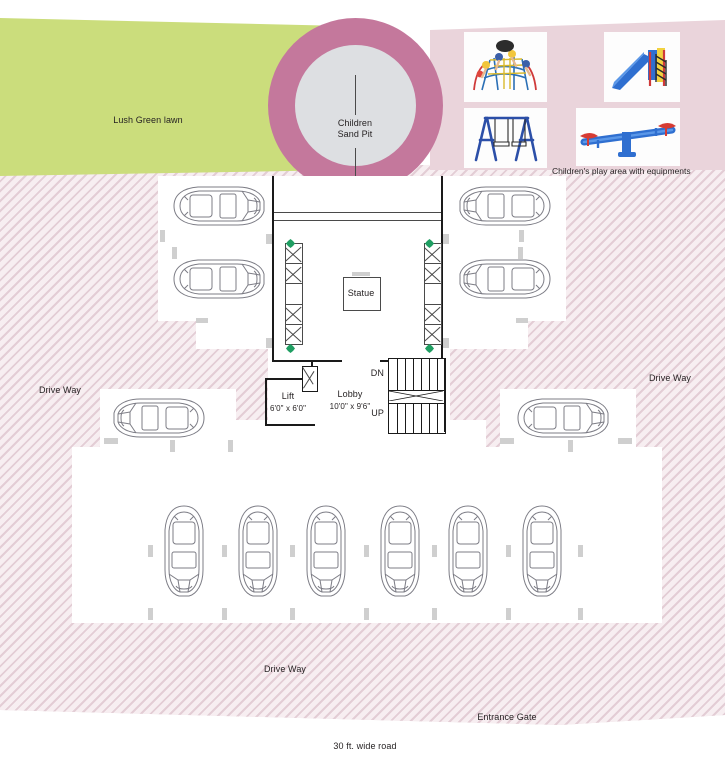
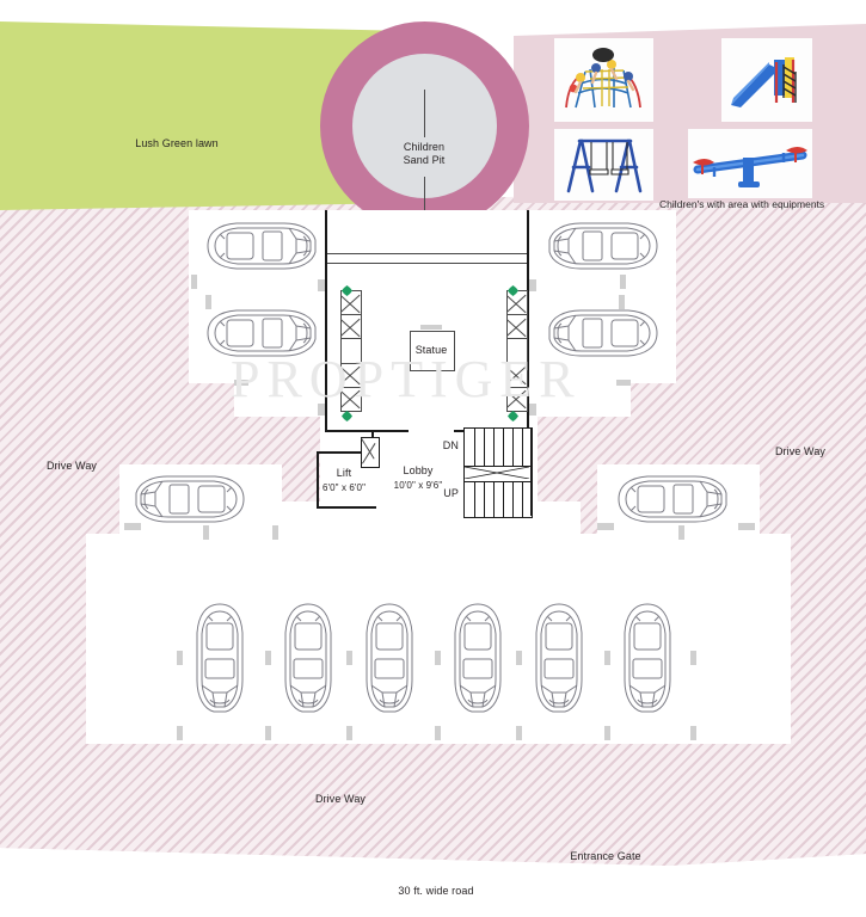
  Lush Green lawn
  Children
  Sand Pit
- Children's play area with equipments
+ Children's with area with equipments
  Statue
  Lift
  6'0" x 6'0"
  Lobby
  10'0" x 9'6"
  DN
  UP
+ PROPTIGER
  Drive Way
  Drive Way
  Drive Way
  Entrance Gate
  30 ft. wide road
